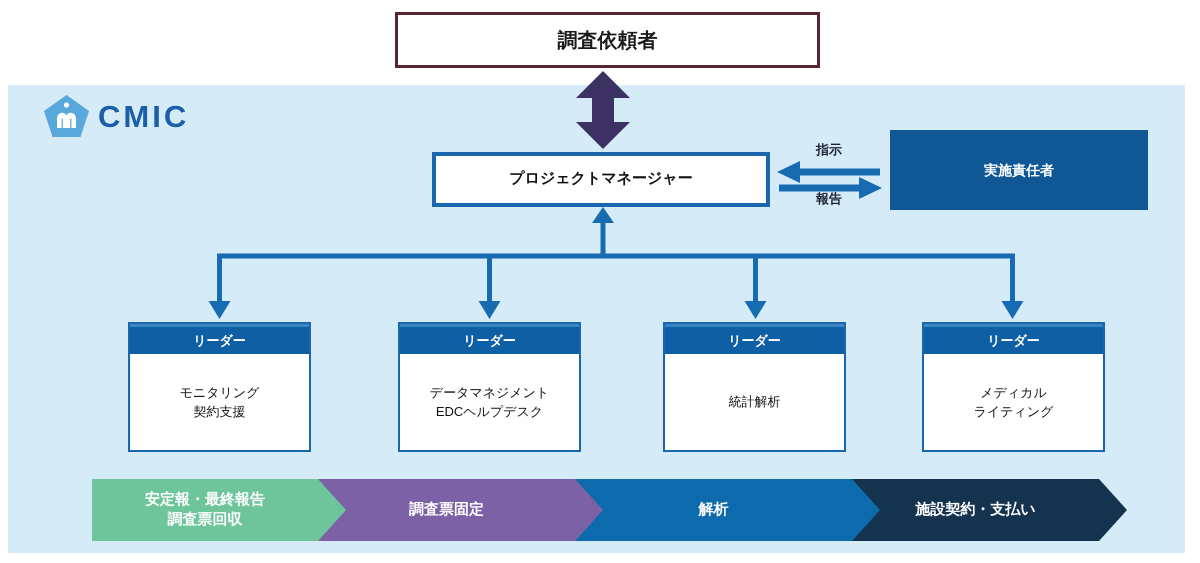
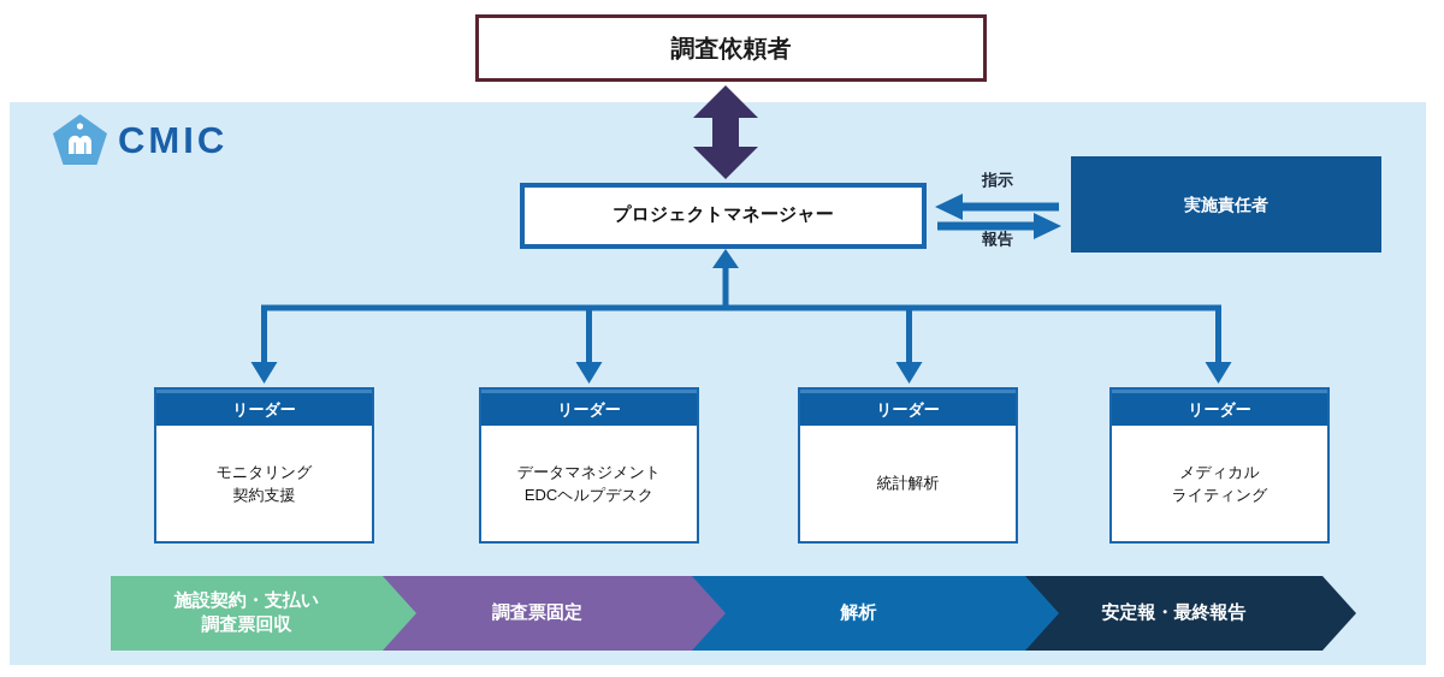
  CMIC
  調査依頼者
  プロジェクトマネージャー
  実施責任者
  指示
  報告
  リーダー
  モニタリング
  契約支援
  リーダー
  データマネジメント
  EDCヘルプデスク
  リーダー
  統計解析
  リーダー
  メディカル
  ライティング
- 安定報・最終報告
+ 施設契約・支払い
  調査票回収
  調査票固定
  解析
- 施設契約・支払い
+ 安定報・最終報告
